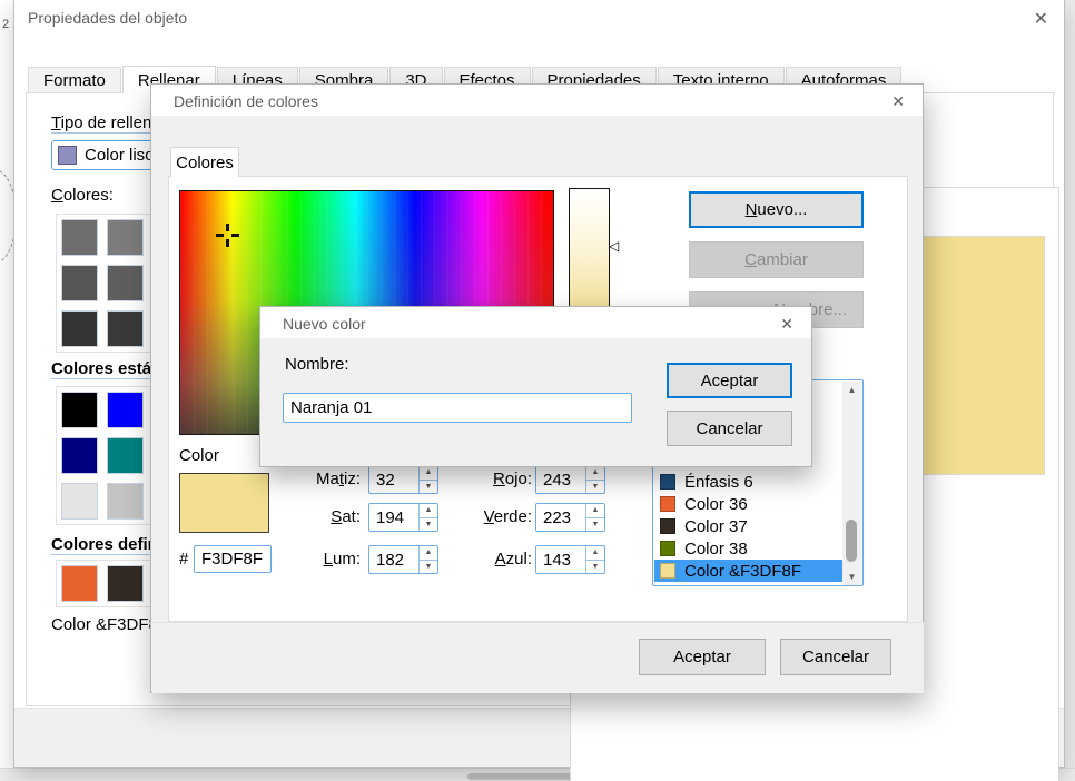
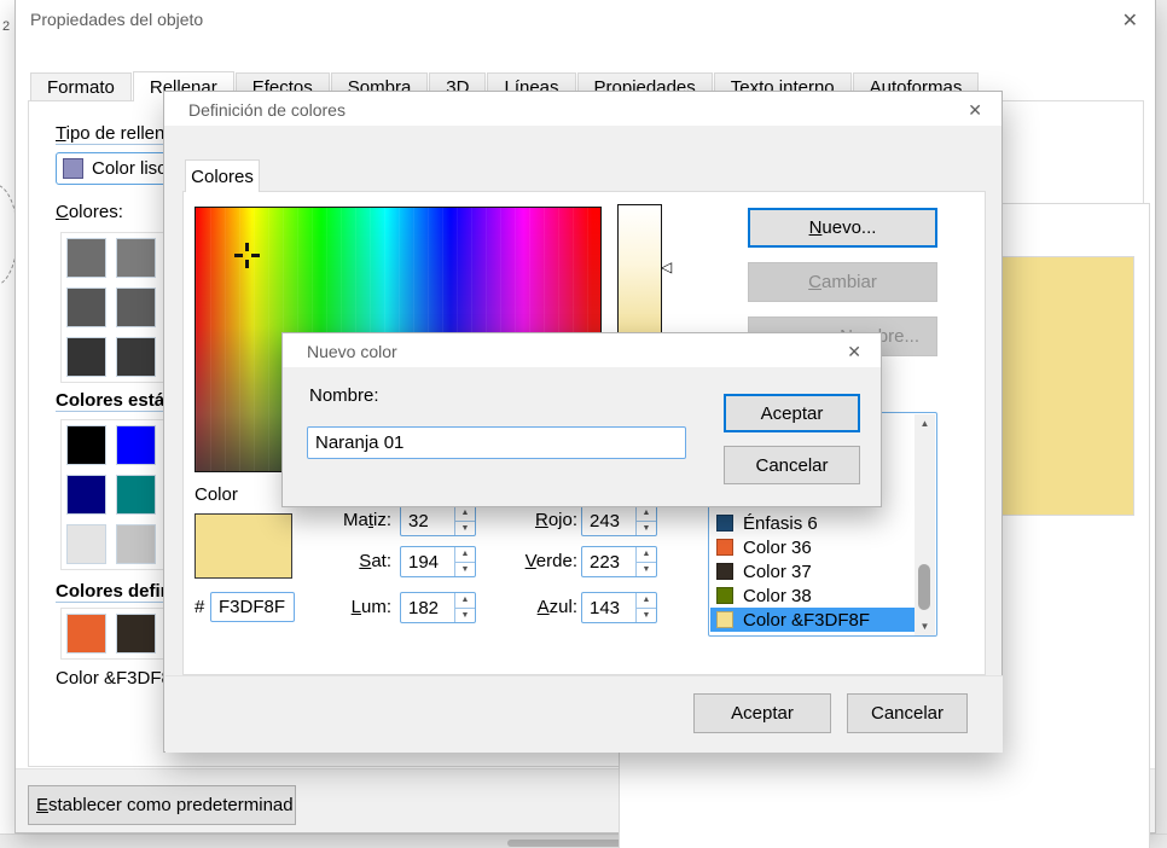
  2
  Propiedades del objeto
  ✕
  Formato
  Rellenar
- Líneas
+ Efectos
  Sombra
  3D
- Efectos
+ Líneas
  Propiedades
  Texto interno
  Autoformas
  Tipo de rellen
  Color lis
  Colores:
  Colores está
  Color &F3DF
+ E
+ stablecer como predeterminad
  Definición de colores
  ✕
  Colores
  ◁
  N
  uevo...
  C
  ambiar
  Color
  #
  F3DF8F
  ▲
  ▼
  Énfasis 6
  Color 36
  Color 37
  Color 38
  Color &F3DF8F
  Aceptar
  Cancelar
  Matiz:
  32
  Sat:
  194
  Lum:
  182
  Rojo:
  243
  Verde:
  223
  Azul:
  143
  Nuevo color
  ✕
  Nombre:
  Naranja 01
  Aceptar
  Cancelar
